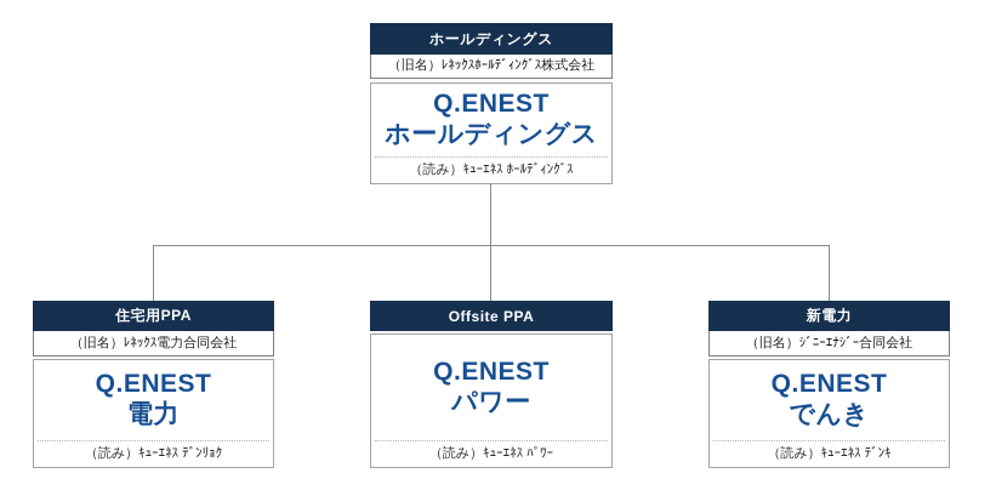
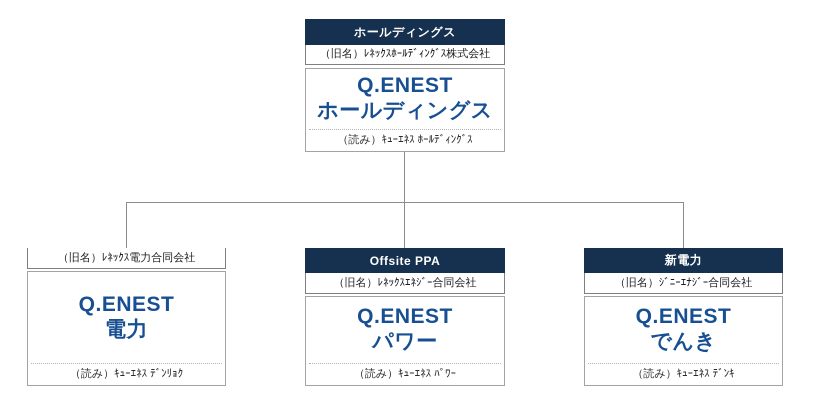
  ホールディングス
  （旧名）ﾚﾈｯｸｽﾎｰﾙﾃﾞｨﾝｸﾞｽ株式会社
  Q.ENEST
  ホールディングス
  （読み）ｷｭｰｴﾈｽ ﾎｰﾙﾃﾞｨﾝｸﾞｽ
- 住宅用PPA
  （旧名）ﾚﾈｯｸｽ電力合同会社
  Q.ENEST
  電力
  （読み）ｷｭｰｴﾈｽ ﾃﾞﾝﾘｮｸ
  Offsite PPA
+ （旧名）ﾚﾈｯｸｽｴﾈｼﾞｰ合同会社
  Q.ENEST
  パワー
  （読み）ｷｭｰｴﾈｽ ﾊﾟﾜｰ
  新電力
  （旧名）ｼﾞﾆｰｴﾅｼﾞｰ合同会社
  Q.ENEST
  でんき
  （読み）ｷｭｰｴﾈｽ ﾃﾞﾝｷ
